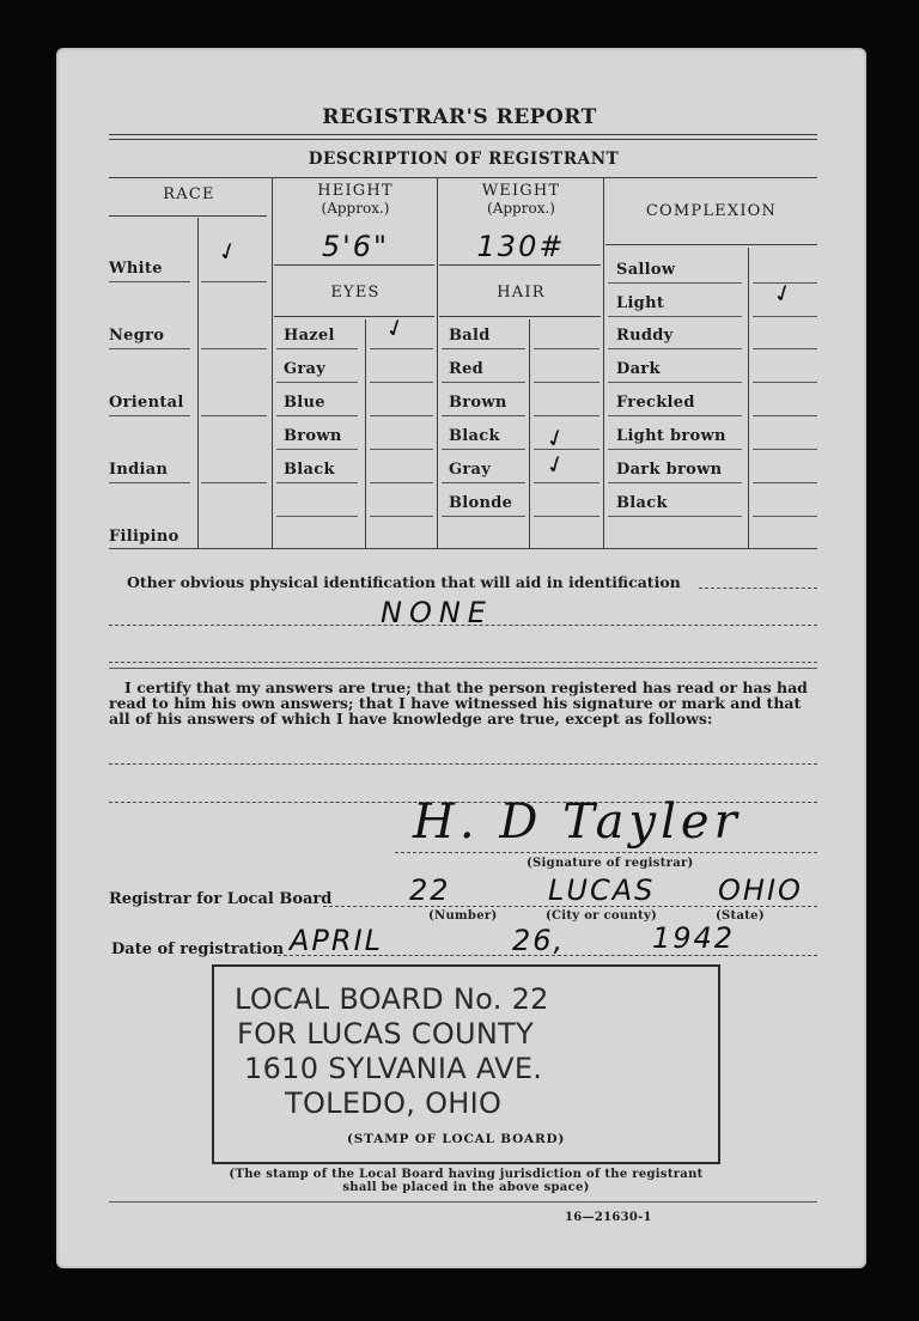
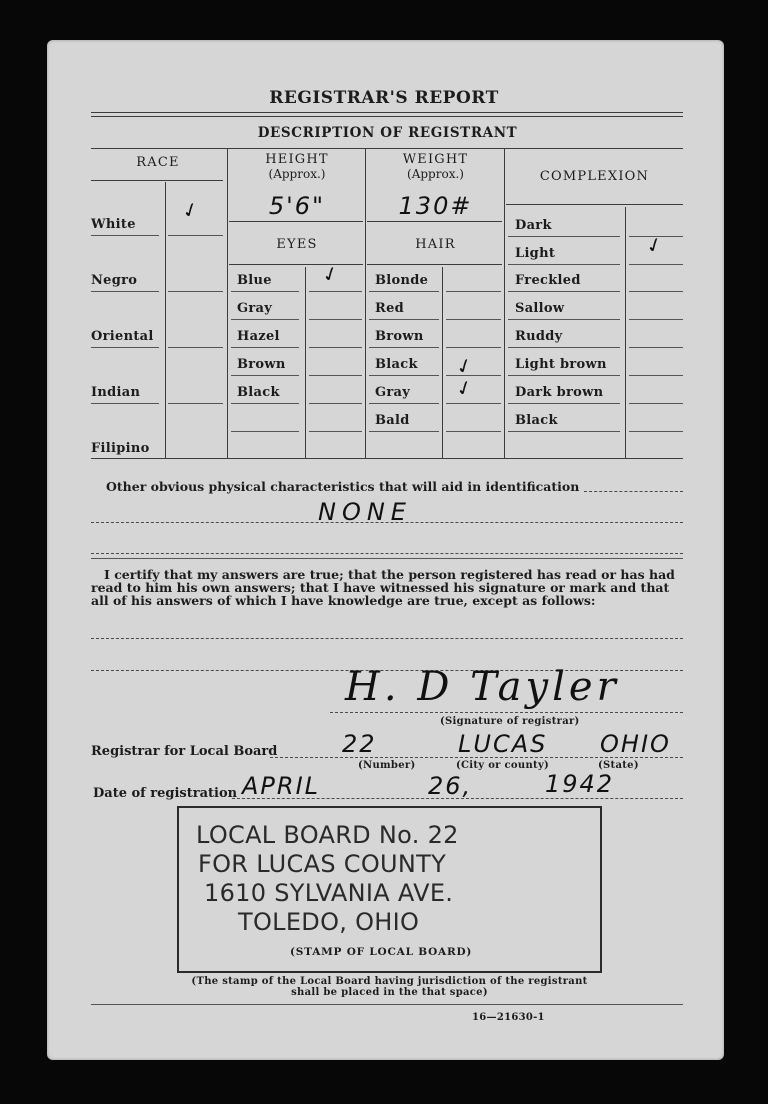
  REGISTRAR'S REPORT
  DESCRIPTION OF REGISTRANT
  RACE
  HEIGHT
  (Approx.)
  WEIGHT
  (Approx.)
  COMPLEXION
  5'6"
  130#
  EYES
  HAIR
  White
  Negro
  Oriental
  Indian
  Filipino
- Hazel
+ Blue
  Gray
- Blue
+ Hazel
  Brown
  Black
- Bald
+ Blonde
  Red
  Brown
  Black
  Gray
- Blonde
+ Bald
- Sallow
+ Dark
  Light
- Ruddy
+ Freckled
- Dark
+ Sallow
- Freckled
+ Ruddy
  Light brown
  Dark brown
  Black
- Other obvious physical identification that will aid in identification
+ Other obvious physical characteristics that will aid in identification
  NONE
  I certify that my answers are true; that the person registered has read or has had
  read to him his own answers; that I have witnessed his signature or mark and that
  all of his answers of which I have knowledge are true, except as follows:
  H. D Tayler
  (Signature of registrar)
  Registrar for Local Board
  22
  LUCAS
  OHIO
  (Number)
  (City or county)
  (State)
  Date of registration
  APRIL
  26,
  1942
  LOCAL BOARD No. 22
  FOR LUCAS COUNTY
  1610 SYLVANIA AVE.
  TOLEDO, OHIO
  (STAMP OF LOCAL BOARD)
  (The stamp of the Local Board having jurisdiction of the registrant
- shall be placed in the above space)
+ shall be placed in the that space)
  16—21630-1
